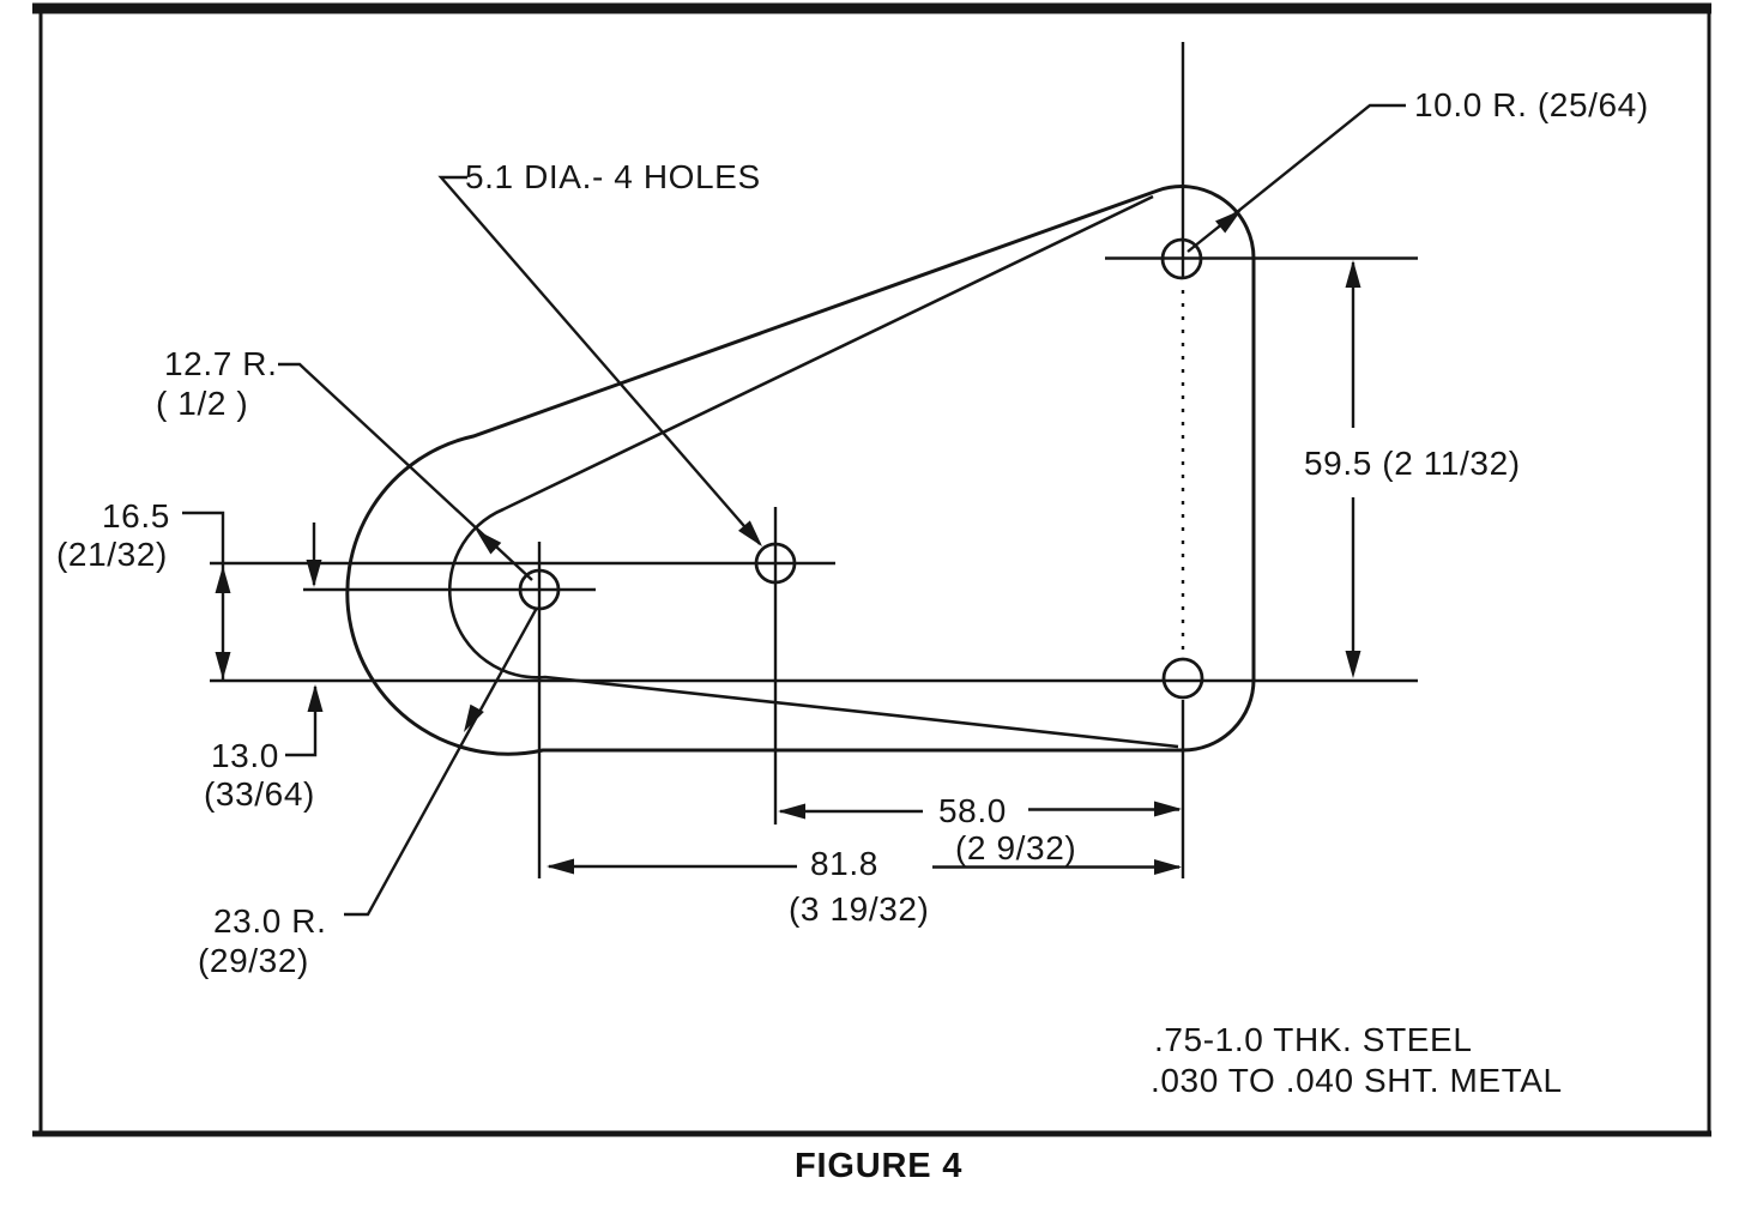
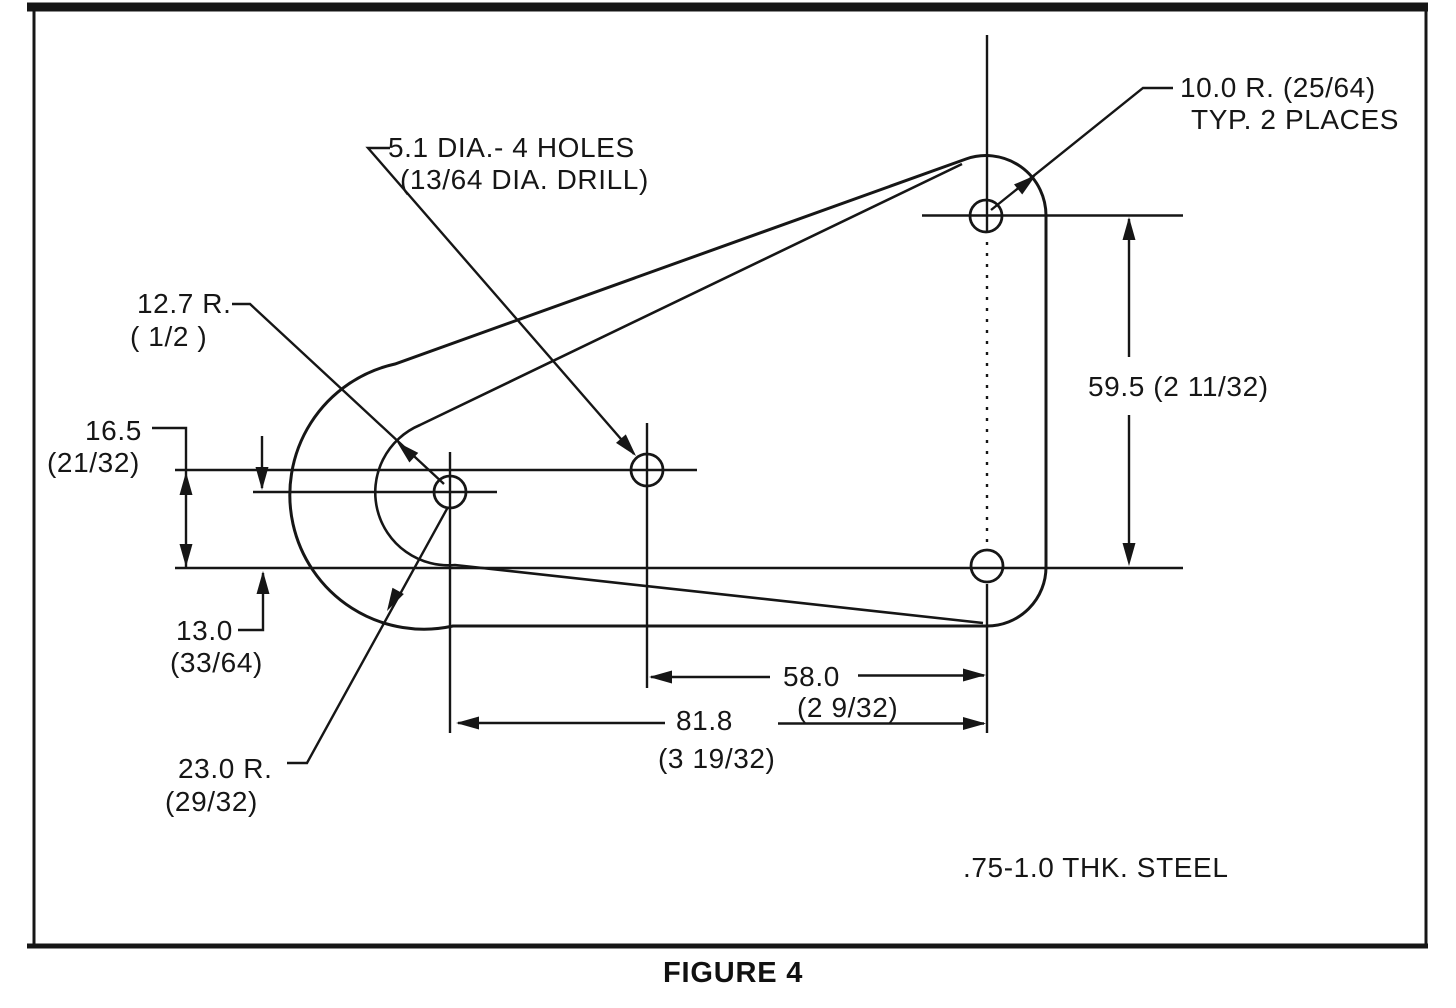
  5.1 DIA.- 4 HOLES
+ (13/64 DIA. DRILL)
  10.0 R. (25/64)
+ TYP. 2 PLACES
  12.7 R.
  ( 1/2 )
  16.5
  (21/32)
  13.0
  (33/64)
  59.5 (2 11/32)
  58.0
  (2 9/32)
  81.8
  (3 19/32)
  23.0 R.
  (29/32)
  .75-1.0 THK. STEEL
- .030 TO .040 SHT. METAL
  FIGURE 4
